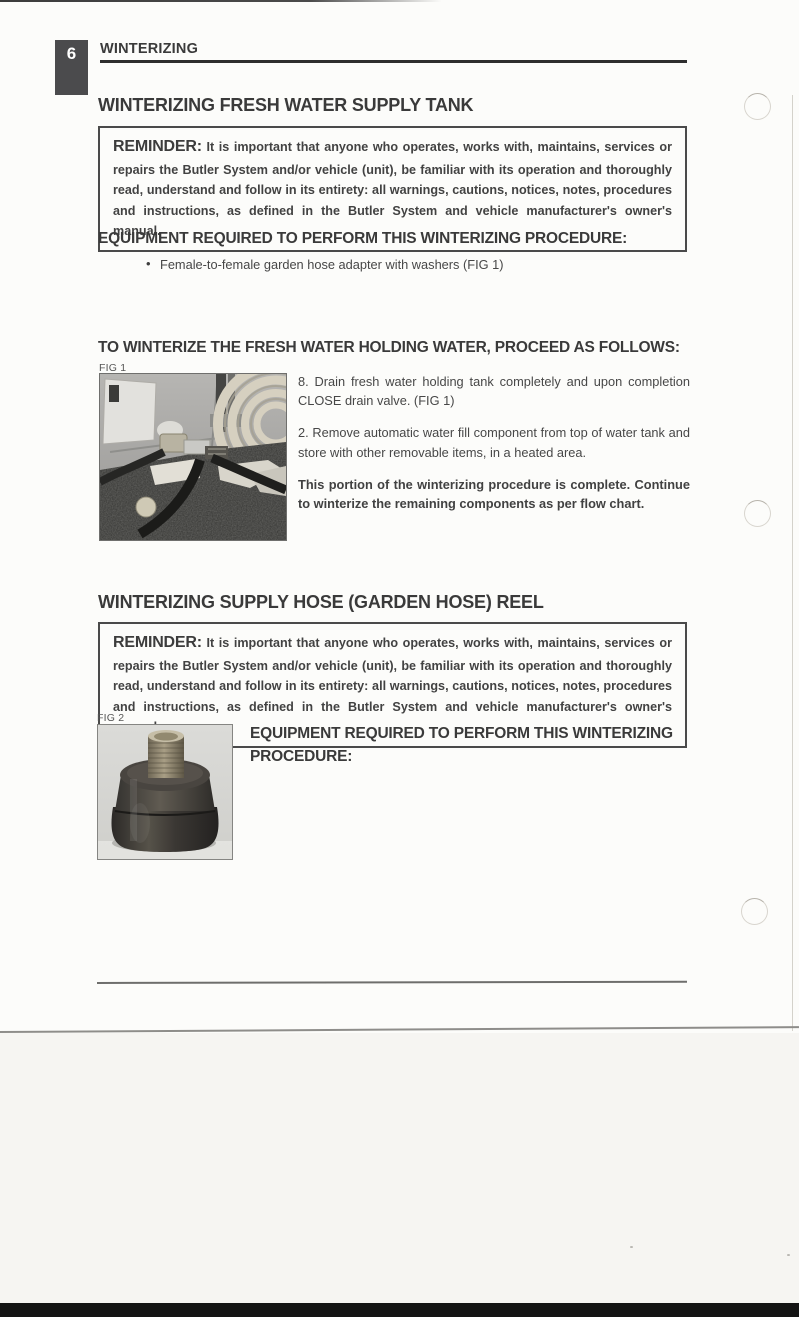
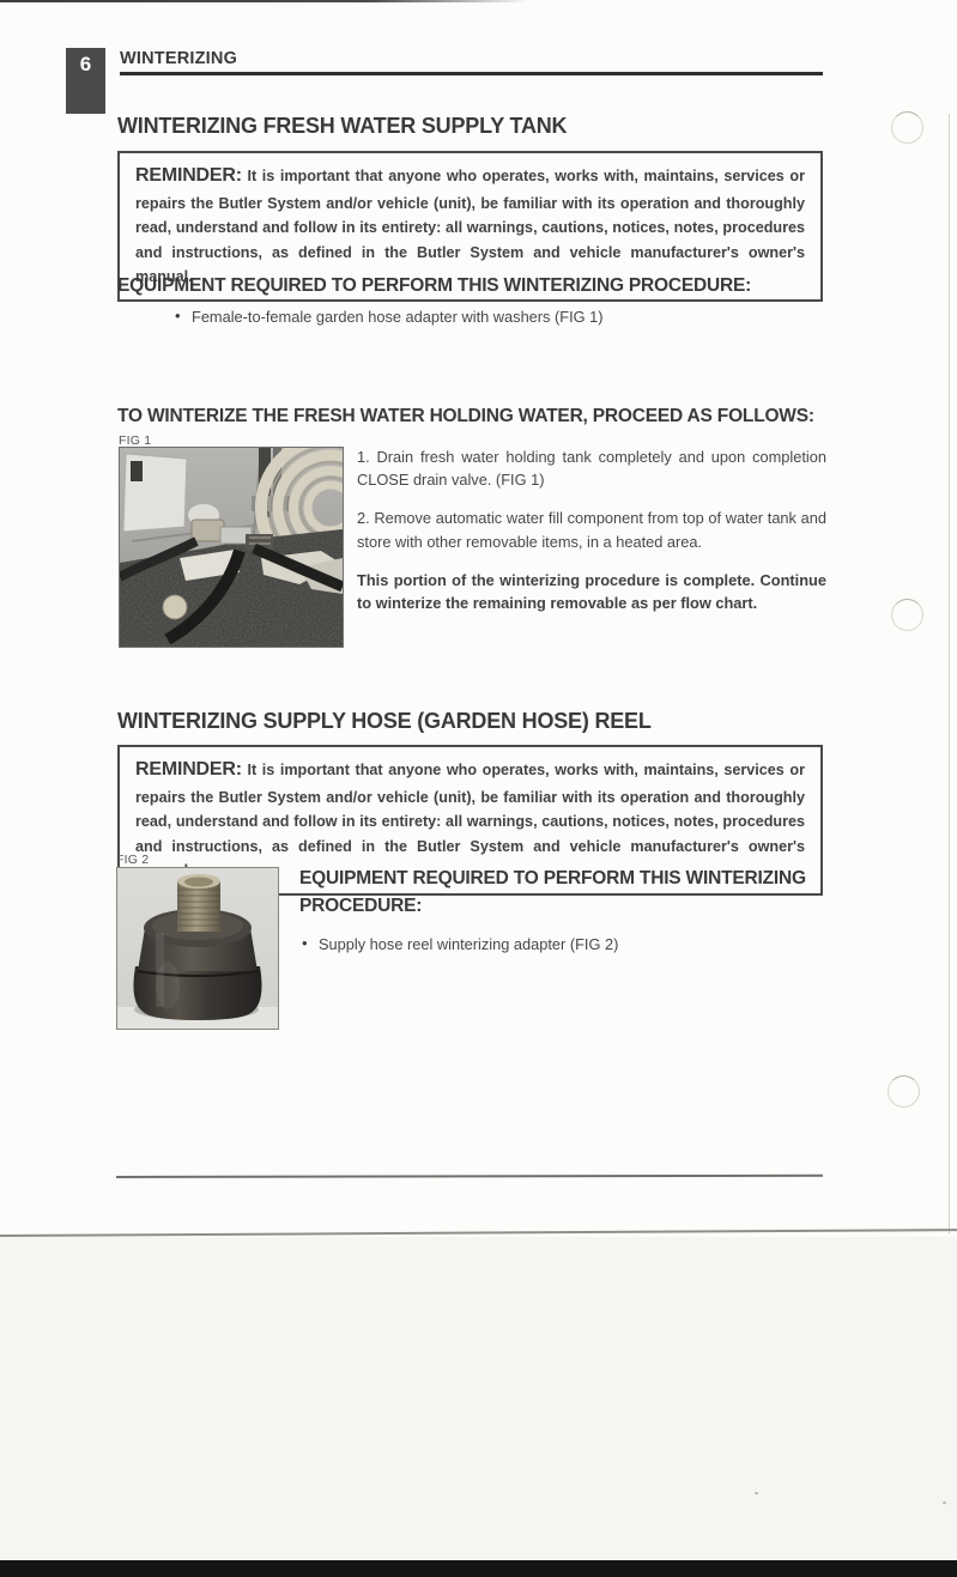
  6
  WINTERIZING
  WINTERIZING FRESH WATER SUPPLY TANK
  REMINDER: It is important that anyone who operates, works with, maintains, services or repairs the Butler System and/or vehicle (unit), be familiar with its operation and thoroughly read, understand and follow in its entirety: all warnings, cautions, notices, notes, procedures and instructions, as defined in the Butler System and vehicle manufacturer's owner's manual.
  EQUIPMENT REQUIRED TO PERFORM THIS WINTERIZING PROCEDURE:
  Female-to-female garden hose adapter with washers (FIG 1)
  TO WINTERIZE THE FRESH WATER HOLDING WATER, PROCEED AS FOLLOWS:
  FIG 1
- 8. Drain fresh water holding tank completely and upon completion CLOSE drain valve. (FIG 1)
+ 1. Drain fresh water holding tank completely and upon completion CLOSE drain valve. (FIG 1)
  2. Remove automatic water fill component from top of water tank and store with other removable items, in a heated area.
- This portion of the winterizing procedure is complete. Continue to winterize the remaining components as per flow chart.
+ This portion of the winterizing procedure is complete. Continue to winterize the remaining removable as per flow chart.
  WINTERIZING SUPPLY HOSE (GARDEN HOSE) REEL
  REMINDER: It is important that anyone who operates, works with, maintains, services or repairs the Butler System and/or vehicle (unit), be familiar with its operation and thoroughly read, understand and follow in its entirety: all warnings, cautions, notices, notes, procedures and instructions, as defined in the Butler System and vehicle manufacturer's owner's
  FIG 2
  EQUIPMENT REQUIRED TO PERFORM THIS WINTERIZING PROCEDURE:
+ Supply hose reel winterizing adapter (FIG 2)
